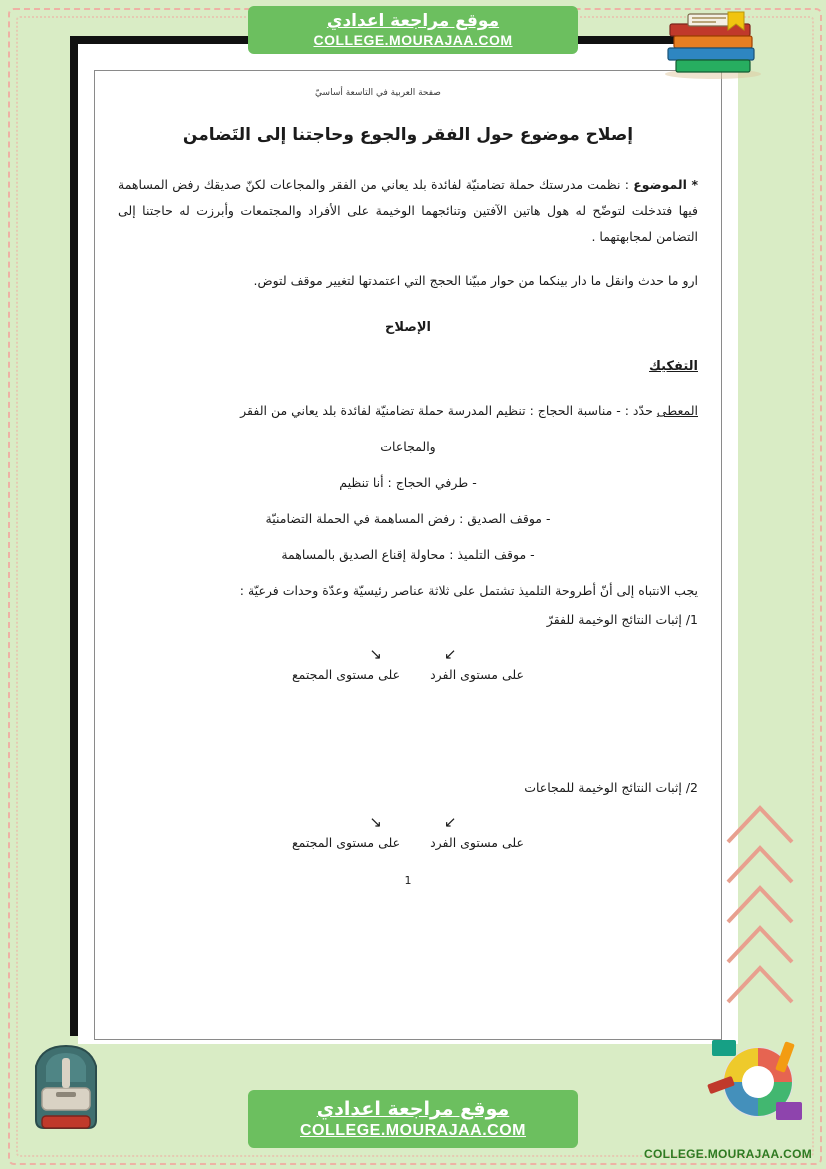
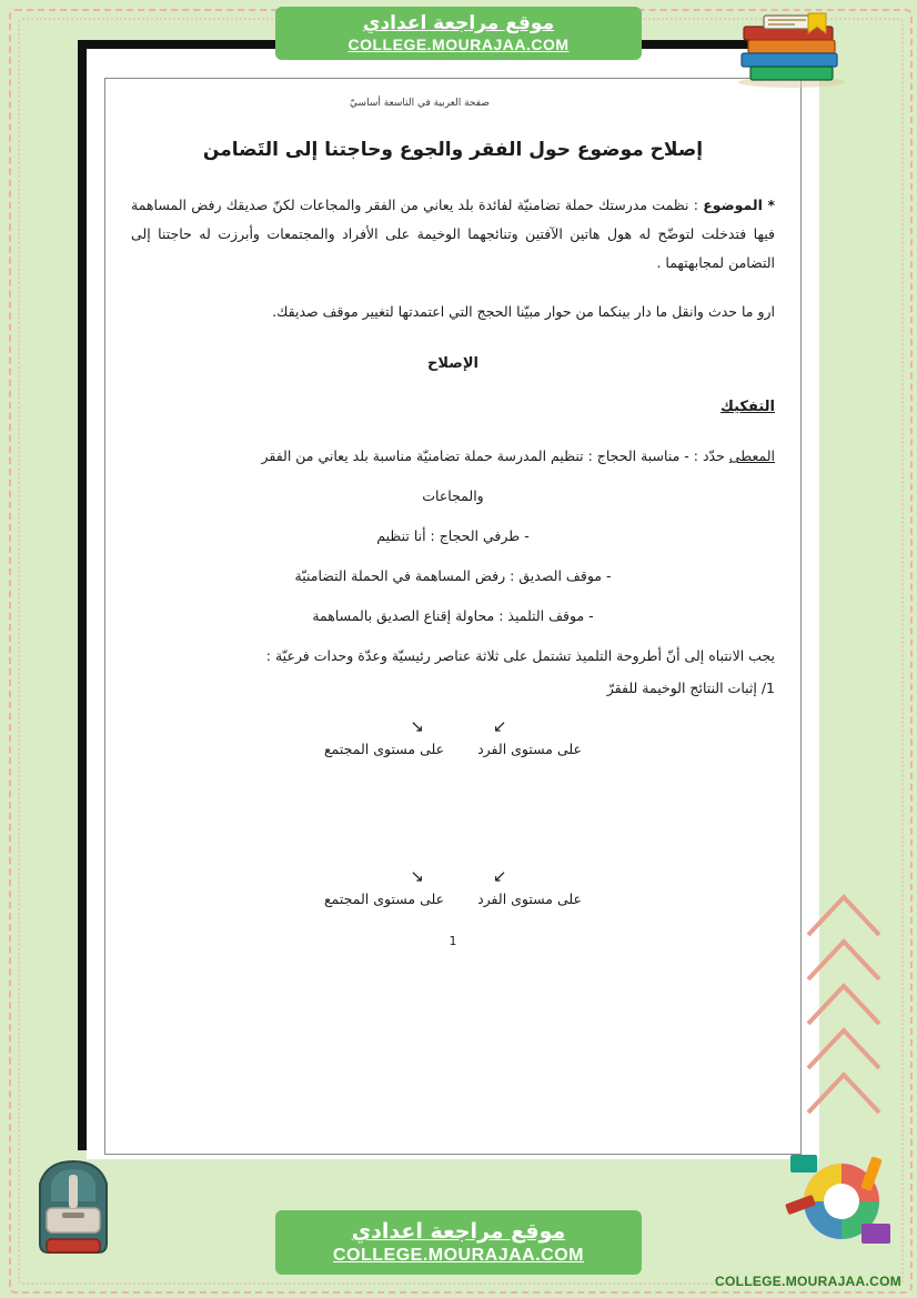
  موقع مراجعة اعدادي
  COLLEGE.MOURAJAA.COM
  صفحة العربية في التاسعة أساسيّ
  إصلاح موضوع حول الفقر والجوع وحاجتنا إلى التَضامن
  * الموضوع : نظمت مدرستك حملة تضامنيّة لفائدة بلد يعاني من الفقر والمجاعات لكنّ صديقك رفض المساهمة فيها فتدخلت لتوضّح له هول هاتين الآفتين وتنائجهما الوخيمة على الأفراد والمجتمعات وأبرزت له حاجتنا إلى التضامن لمجابهتهما .
- ارو ما حدث وانقل ما دار بينكما من حوار مبيّنا الحجج التي اعتمدتها لتغيير موقف لتوض.
+ ارو ما حدث وانقل ما دار بينكما من حوار مبيّنا الحجج التي اعتمدتها لتغيير موقف صديقك.
  الإصلاح
  التفكيك
- المعطى حدّد : - مناسبة الحجاج : تنظيم المدرسة حملة تضامنيّة لفائدة بلد يعاني من الفقر
+ المعطى حدّد : - مناسبة الحجاج : تنظيم المدرسة حملة تضامنيّة مناسبة بلد يعاني من الفقر
  والمجاعات
  - طرفي الحجاج : أنا تنظيم
  - موقف الصديق : رفض المساهمة في الحملة التضامنيّة
  - موقف التلميذ : محاولة إقناع الصديق بالمساهمة
  يجب الانتباه إلى أنّ أطروحة التلميذ تشتمل على ثلاثة عناصر رئيسيّة وعدّة وحدات فرعيّة :
  1/ إثبات النتائج الوخيمة للفقرّ
  ↙
  ↘
  على مستوى الفرد
  على مستوى المجتمع
- 2/ إثبات النتائج الوخيمة للمجاعات
  ↙
  ↘
  على مستوى الفرد
  على مستوى المجتمع
  1
  موقع مراجعة اعدادي
  COLLEGE.MOURAJAA.COM
  COLLEGE.MOURAJAA.COM
